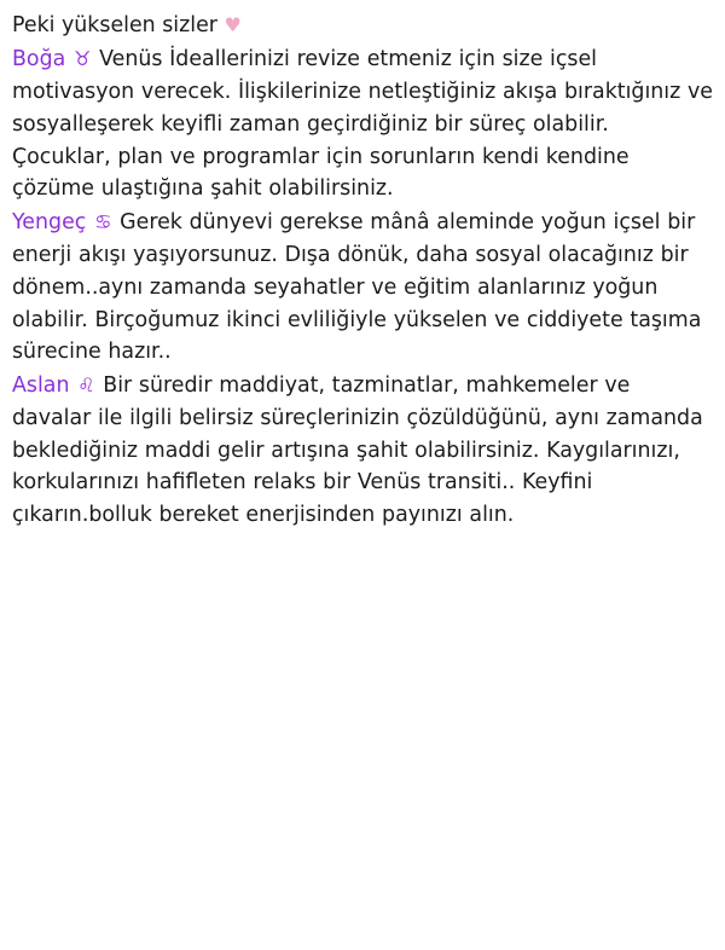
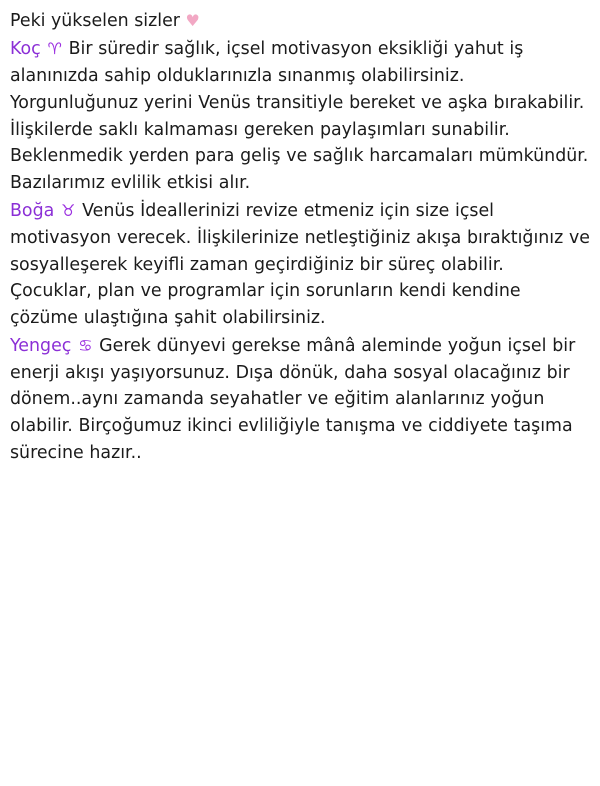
  Peki yükselen sizler ♥
+ Koç ♈ Bir süredir sağlık, içsel motivasyon eksikliği yahut iş alanınızda sahip olduklarınızla sınanmış olabilirsiniz. Yorgunluğunuz yerini Venüs transitiyle bereket ve aşka bırakabilir. İlişkilerde saklı kalmaması gereken paylaşımları sunabilir. Beklenmedik yerden para geliş ve sağlık harcamaları mümkündür. Bazılarımız evlilik etkisi alır.
  Boğa ♉ Venüs İdeallerinizi revize etmeniz için size içsel motivasyon verecek. İlişkilerinize netleştiğiniz akışa bıraktığınız ve sosyalleşerek keyifli zaman geçirdiğiniz bir süreç olabilir. Çocuklar, plan ve programlar için sorunların kendi kendine çözüme ulaştığına şahit olabilirsiniz.
- Yengeç ♋ Gerek dünyevi gerekse mânâ aleminde yoğun içsel bir enerji akışı yaşıyorsunuz. Dışa dönük, daha sosyal olacağınız bir dönem..aynı zamanda seyahatler ve eğitim alanlarınız yoğun olabilir. Birçoğumuz ikinci evliliğiyle yükselen ve ciddiyete taşıma sürecine hazır..
+ Yengeç ♋ Gerek dünyevi gerekse mânâ aleminde yoğun içsel bir enerji akışı yaşıyorsunuz. Dışa dönük, daha sosyal olacağınız bir dönem..aynı zamanda seyahatler ve eğitim alanlarınız yoğun olabilir. Birçoğumuz ikinci evliliğiyle tanışma ve ciddiyete taşıma sürecine hazır..
- Aslan ♌ Bir süredir maddiyat, tazminatlar, mahkemeler ve davalar ile ilgili belirsiz süreçlerinizin çözüldüğünü, aynı zamanda beklediğiniz maddi gelir artışına şahit olabilirsiniz. Kaygılarınızı, korkularınızı hafifleten relaks bir Venüs transiti.. Keyfini çıkarın.bolluk bereket enerjisinden payınızı alın.
